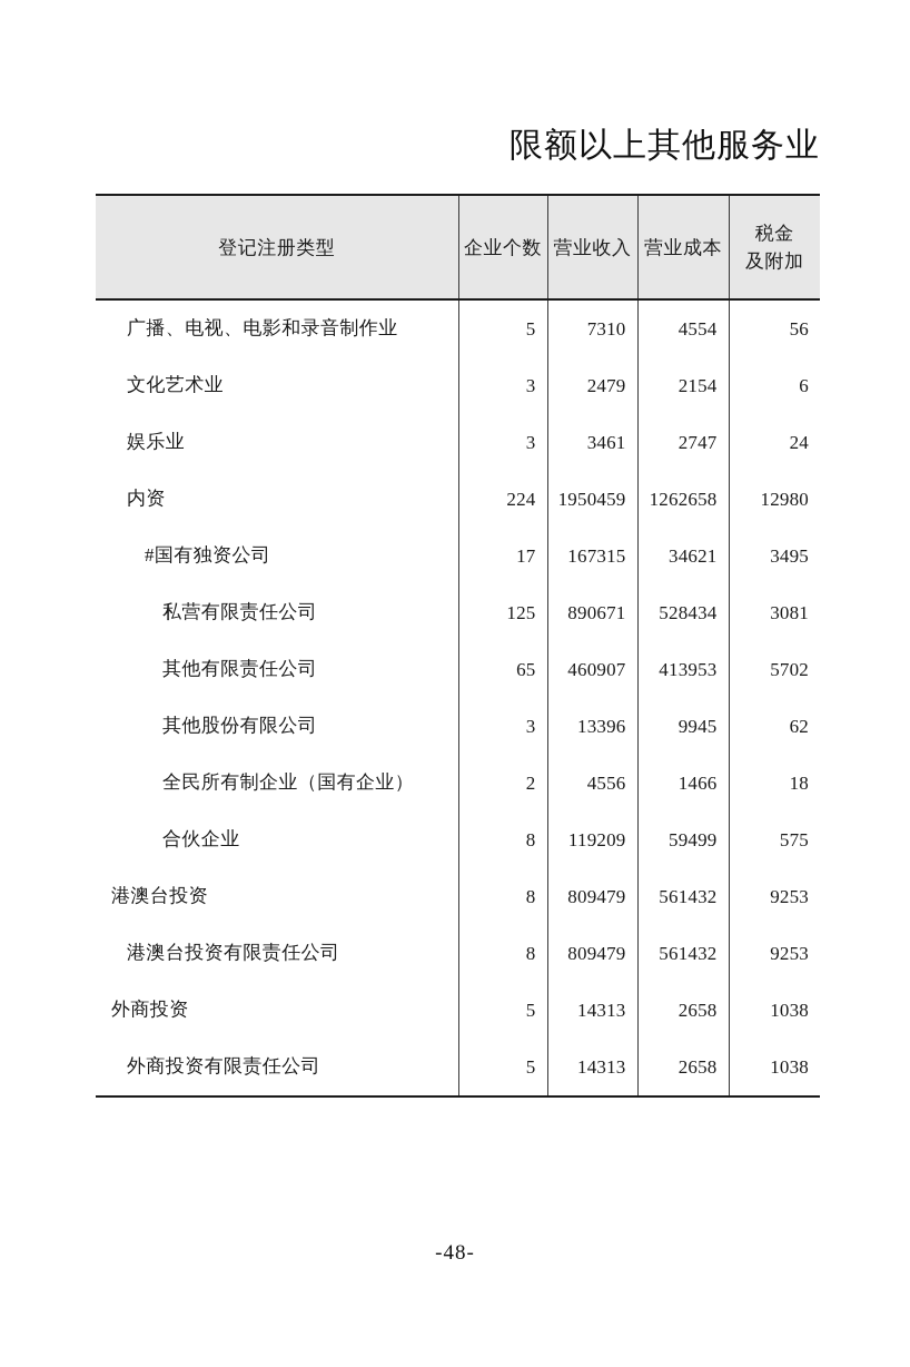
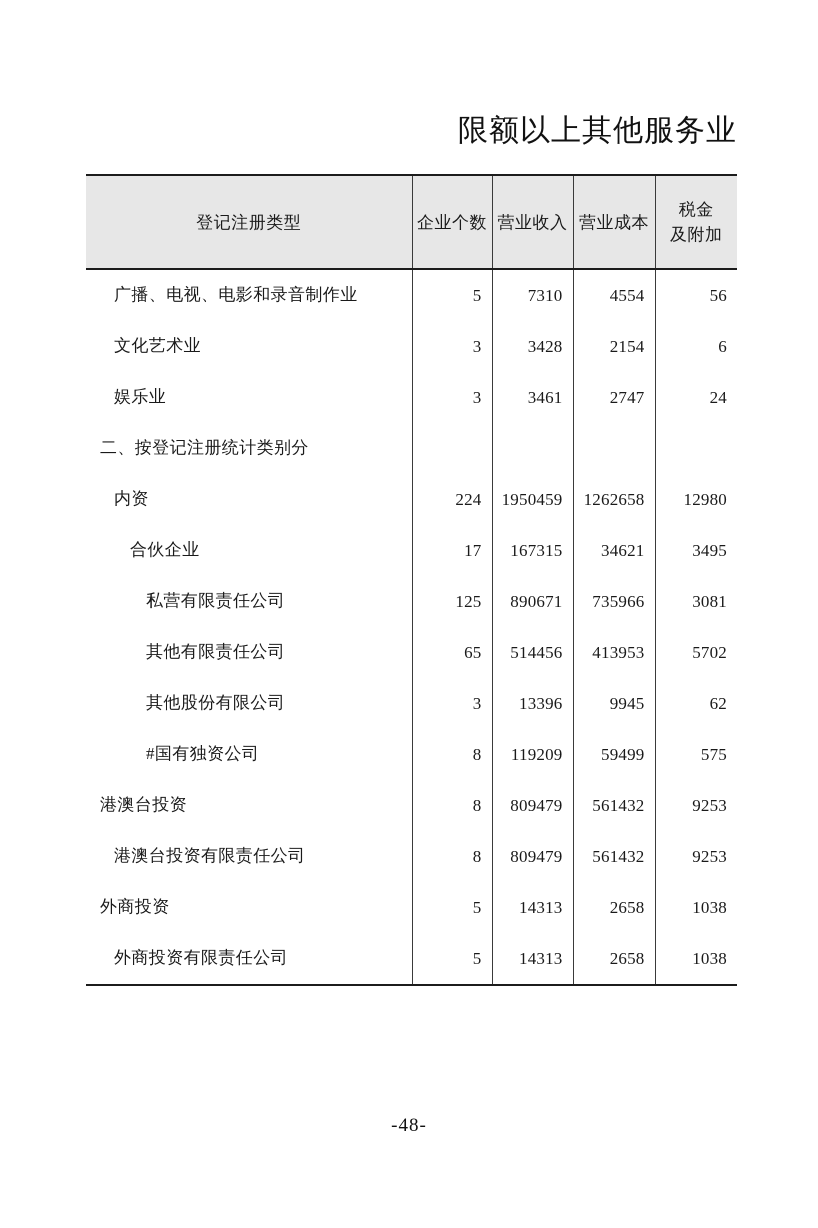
  限额以上其他服务业
  登记注册类型	企业个数	营业收入	营业成本	税金 及附加
  广播、电视、电影和录音制作业	5	7310	4554	56
- 文化艺术业	3	2479	2154	6
+ 文化艺术业	3	3428	2154	6
  娱乐业	3	3461	2747	24
+ 二、按登记注册统计类别分
  内资	224	1950459	1262658	12980
- #国有独资公司	17	167315	34621	3495
+ 合伙企业	17	167315	34621	3495
- 私营有限责任公司	125	890671	528434	3081
+ 私营有限责任公司	125	890671	735966	3081
- 其他有限责任公司	65	460907	413953	5702
+ 其他有限责任公司	65	514456	413953	5702
  其他股份有限公司	3	13396	9945	62
- 全民所有制企业（国有企业）	2	4556	1466	18
- 合伙企业	8	119209	59499	575
+ #国有独资公司	8	119209	59499	575
  港澳台投资	8	809479	561432	9253
  港澳台投资有限责任公司	8	809479	561432	9253
  外商投资	5	14313	2658	1038
  外商投资有限责任公司	5	14313	2658	1038
  -48-
